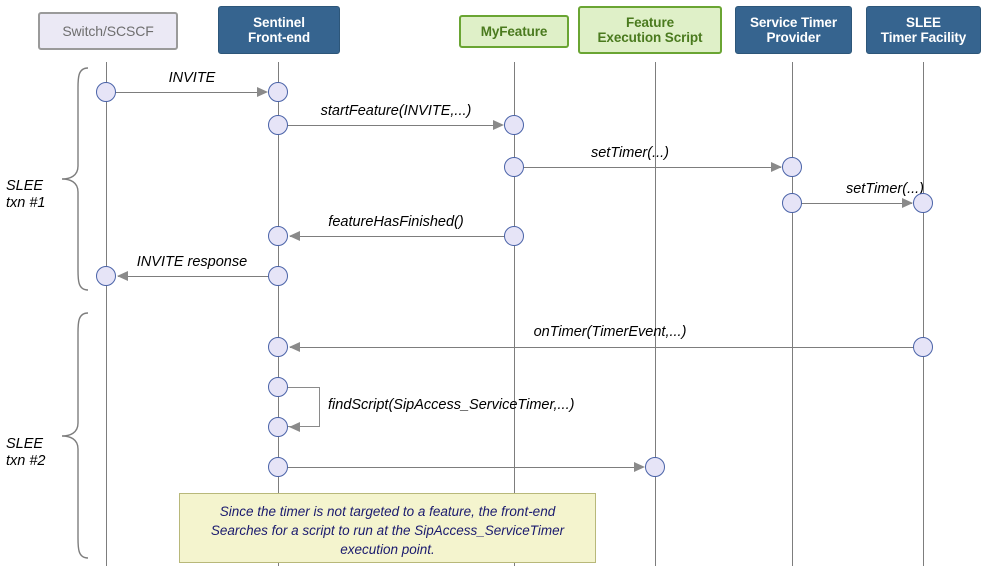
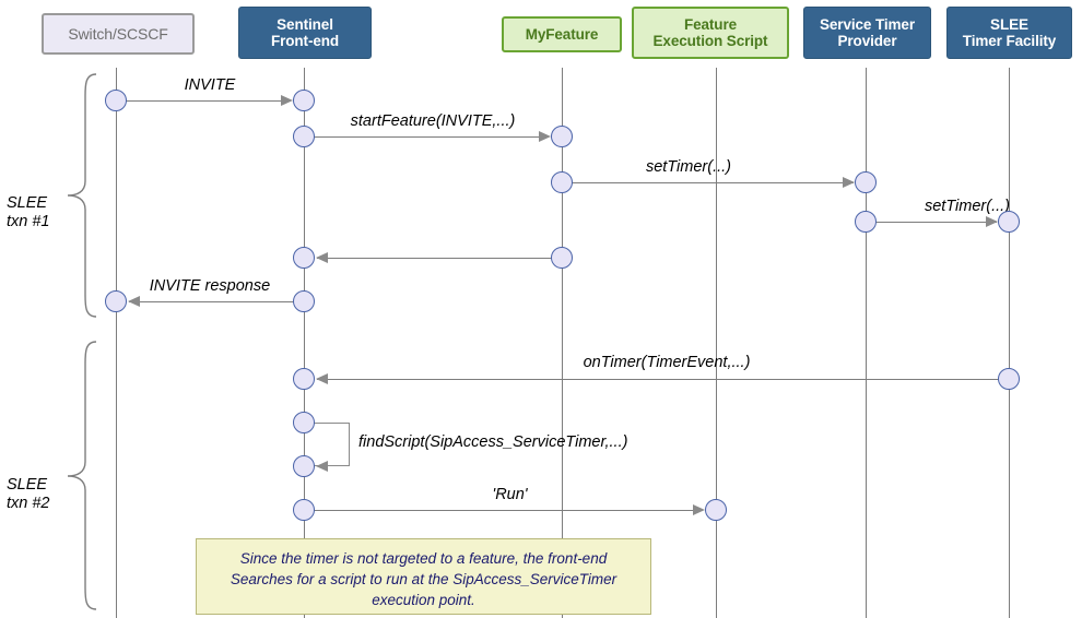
  Switch/SCSCF
  Sentinel
  Front-end
  MyFeature
  Feature
  Execution Script
  Service Timer
  Provider
  SLEE
  Timer Facility
  SLEE
  txn #1
  SLEE
  txn #2
  INVITE
  startFeature(INVITE,...)
  setTimer(...)
  setTimer(...)
- featureHasFinished()
  INVITE response
  onTimer(TimerEvent,...)
  findScript(SipAccess_ServiceTimer,...)
+ 'Run'
  Since the timer is not targeted to a feature, the front-end Searches for a script to run at the SipAccess_ServiceTimer execution point.
